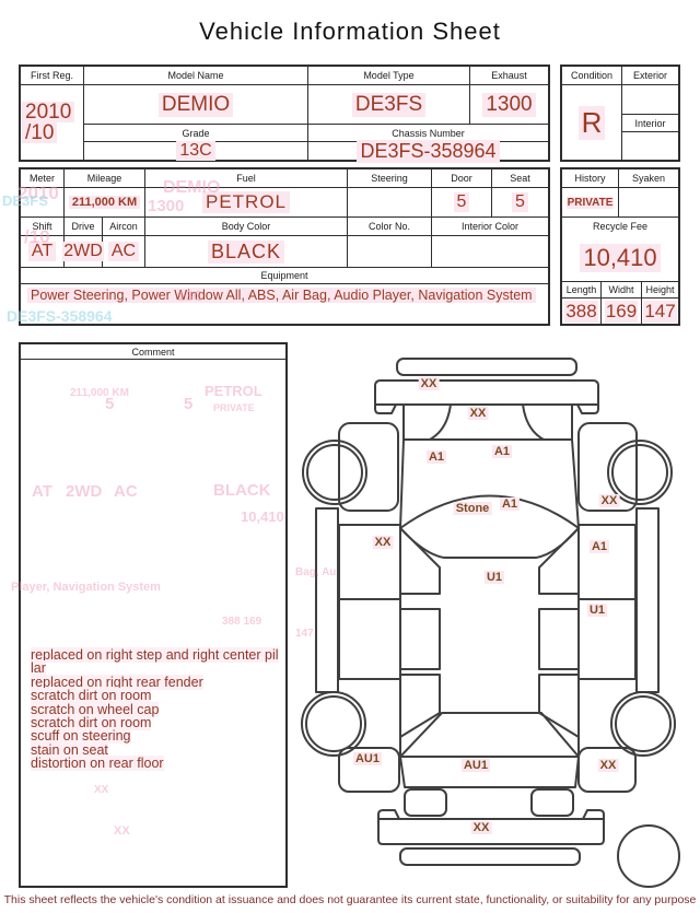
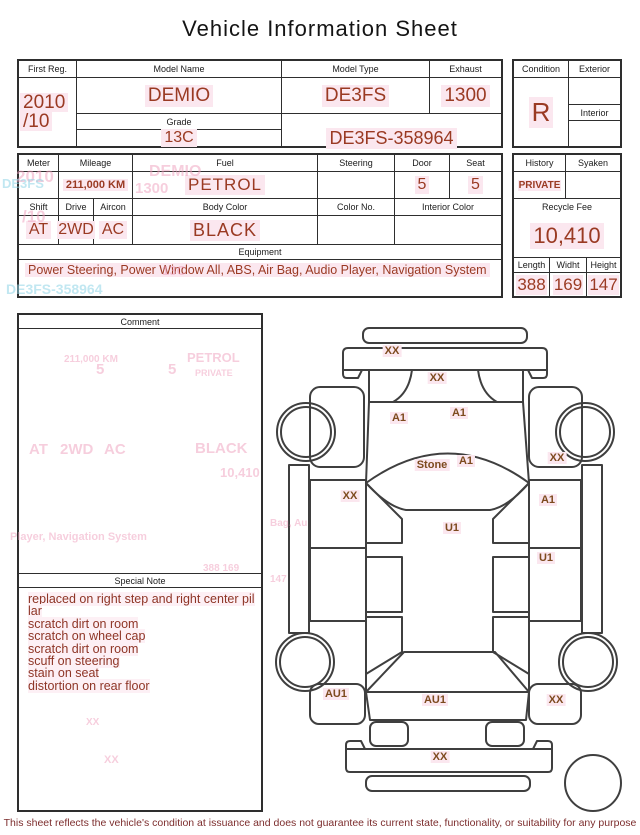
  Vehicle Information Sheet
  First Reg.
  2010
  /10
  Model Name
  DEMIO
  Model Type
  DE3FS
  Exhaust
  1300
  Grade
  13C
- Chassis Number
  DE3FS-358964
  Condition
  R
  Exterior
  Interior
  Meter
  Mileage
  211,000 KM
  Fuel
  PETROL
  Steering
  Door
  5
  Seat
  5
  Shift
  AT
  Drive
  2WD
  Aircon
  AC
  Body Color
  BLACK
  Color No.
  Interior Color
  Equipment
  Power Steering, Power Window All, ABS, Air Bag, Audio Player, Navigation System
  History
  Syaken
  PRIVATE
  Recycle Fee
  10,410
  Length
  Widht
  Height
  388
  169
  147
  Comment
+ Special Note
  replaced on right step and right center pillar
- replaced on right rear fender
  scratch dirt on room
  scratch on wheel cap
  scratch dirt on room
  scuff on steering
  stain on seat
  distortion on rear floor
  XX
  XX
  A1
  A1
  Stone
  A1
  XX
  XX
  A1
  U1
  U1
  AU1
  AU1
  XX
  XX
  DEMIO
  1300
  2010
  DE3FS
  /10
  13C
  DE3FS-358964
  211,000 KM
  PETROL
  5
  5
  PRIVATE
  AT
  2WD
  AC
  BLACK
  10,410
  Player, Navigation System
  388 169
  Bag, Au
  147
  XX
  XX
  This sheet reflects the vehicle's condition at issuance and does not guarantee its current state, functionality, or suitability for any purpose
